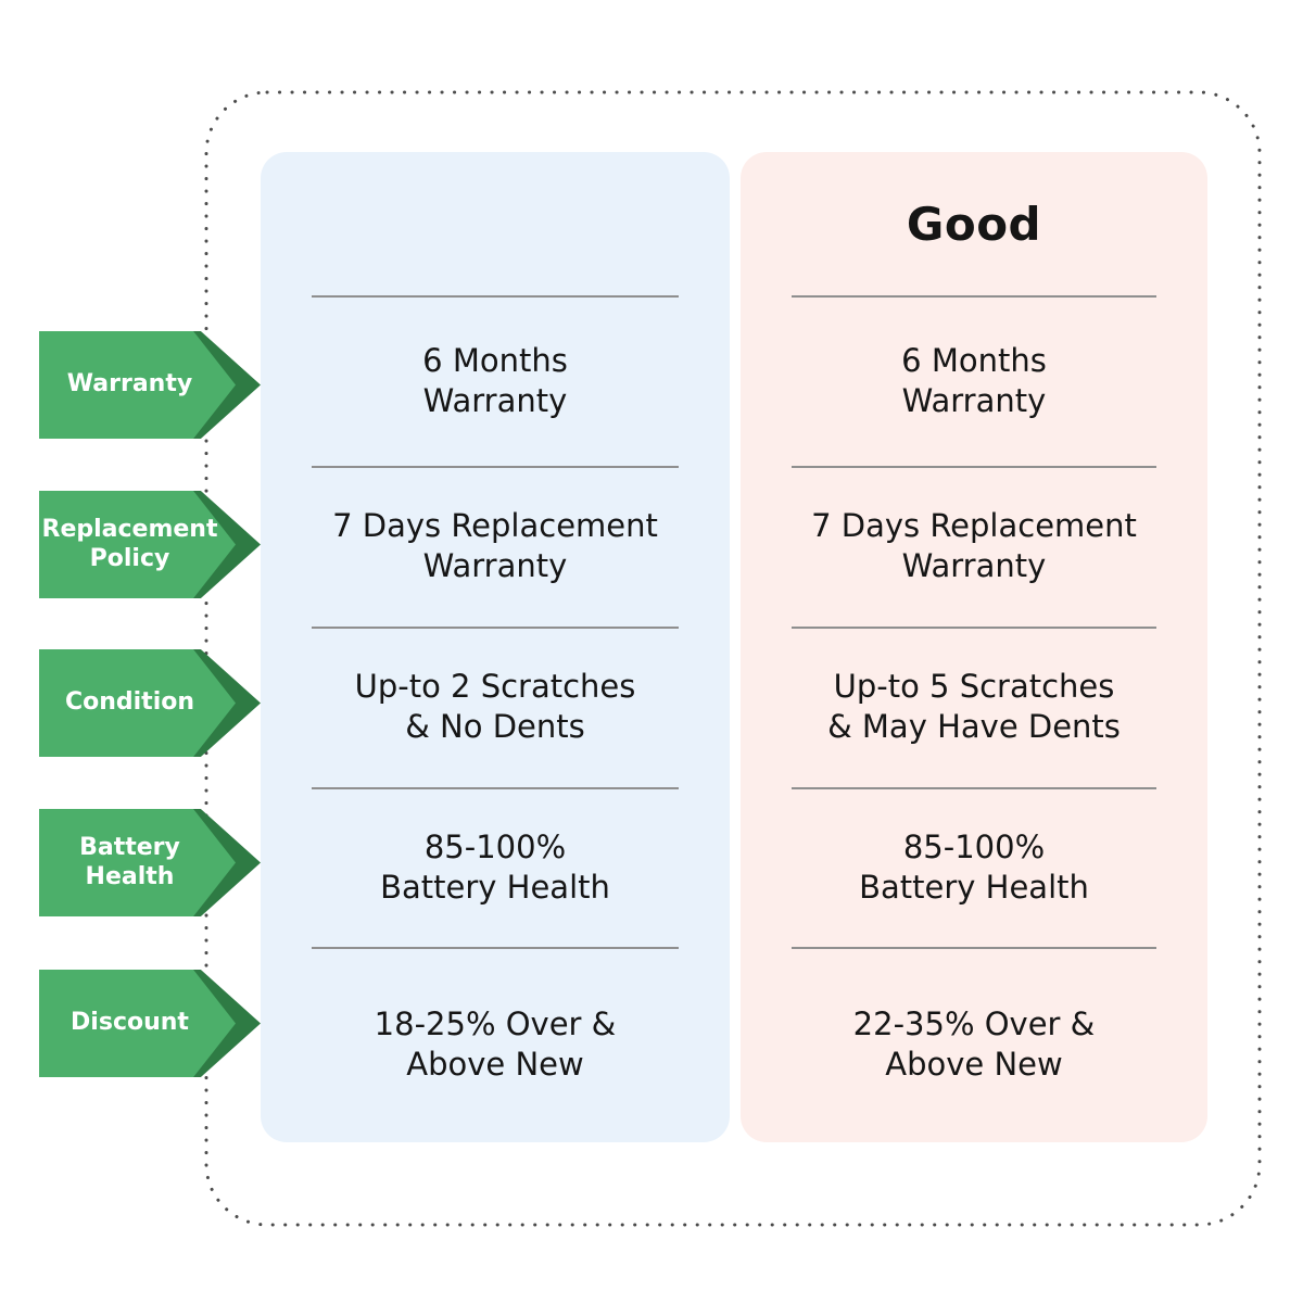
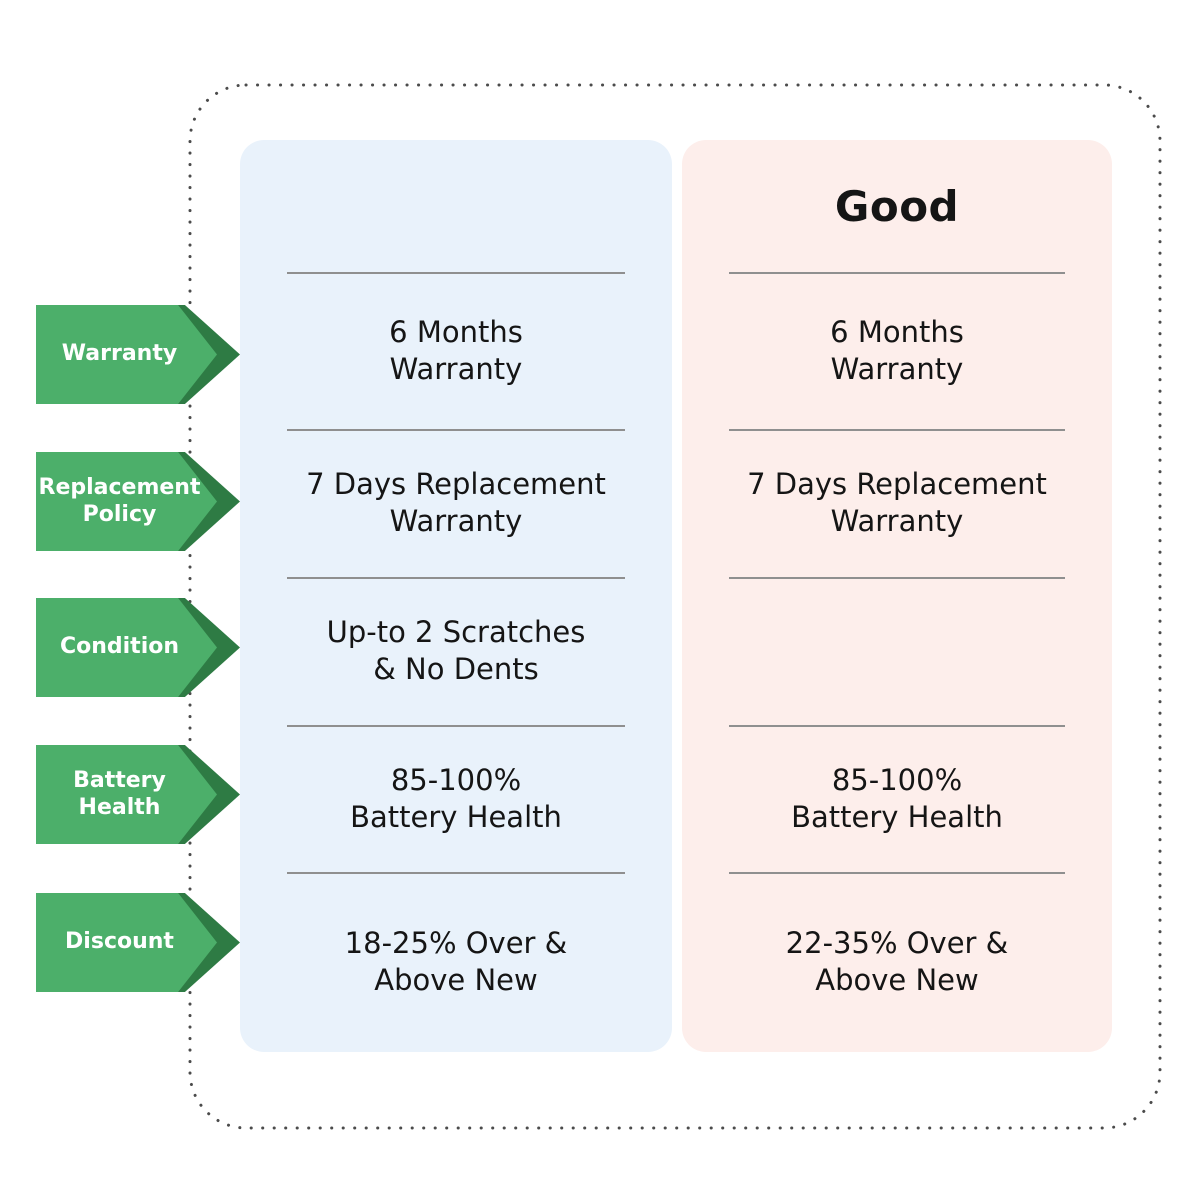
  6 Months
  Warranty
  7 Days Replacement
  Warranty
  Up-to 2 Scratches
  & No Dents
  85-100%
  Battery Health
  18-25% Over &
  Above New
  Good
  6 Months
  Warranty
  7 Days Replacement
  Warranty
- Up-to 5 Scratches
- & May Have Dents
  85-100%
  Battery Health
  22-35% Over &
  Above New
  Warranty
  Replacement
  Policy
  Condition
  Battery
  Health
  Discount
